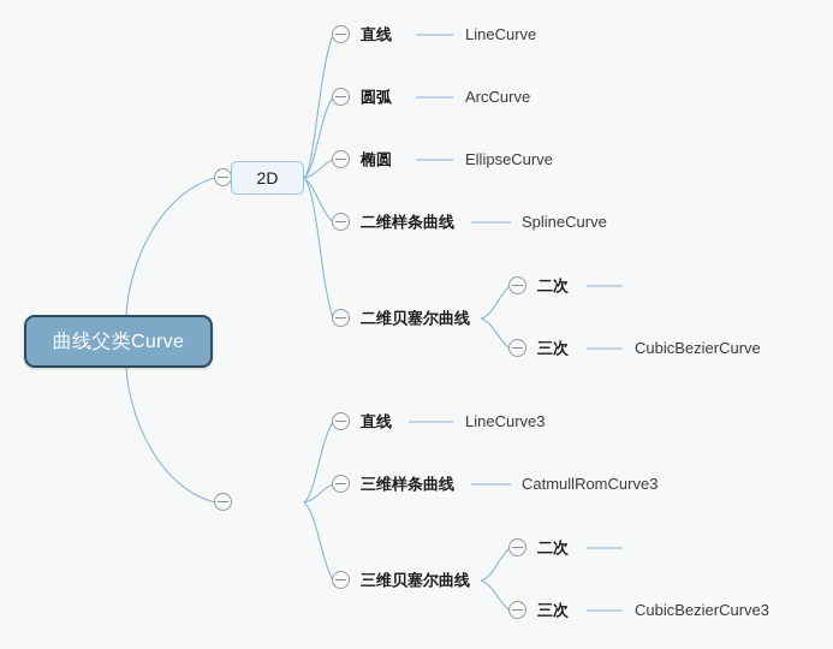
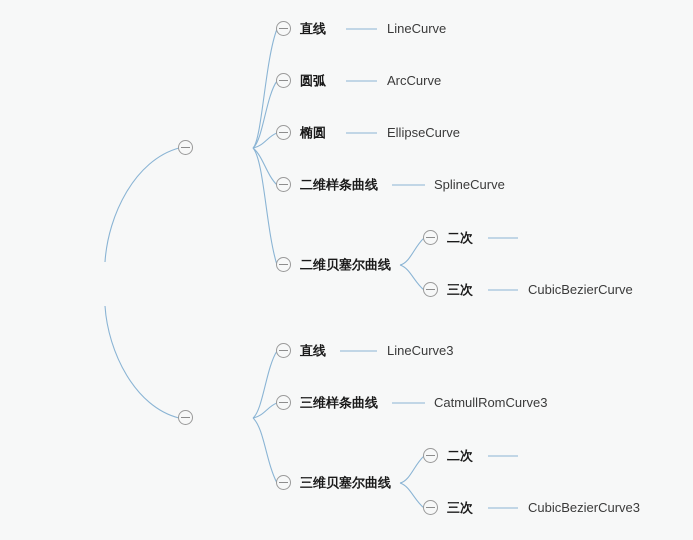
- 曲线父类Curve
- 2D
  直线
  LineCurve
  圆弧
  ArcCurve
  椭圆
  EllipseCurve
  二维样条曲线
  SplineCurve
  二维贝塞尔曲线
  二次
  三次
  CubicBezierCurve
  直线
  LineCurve3
  三维样条曲线
  CatmullRomCurve3
  三维贝塞尔曲线
  二次
  三次
  CubicBezierCurve3
